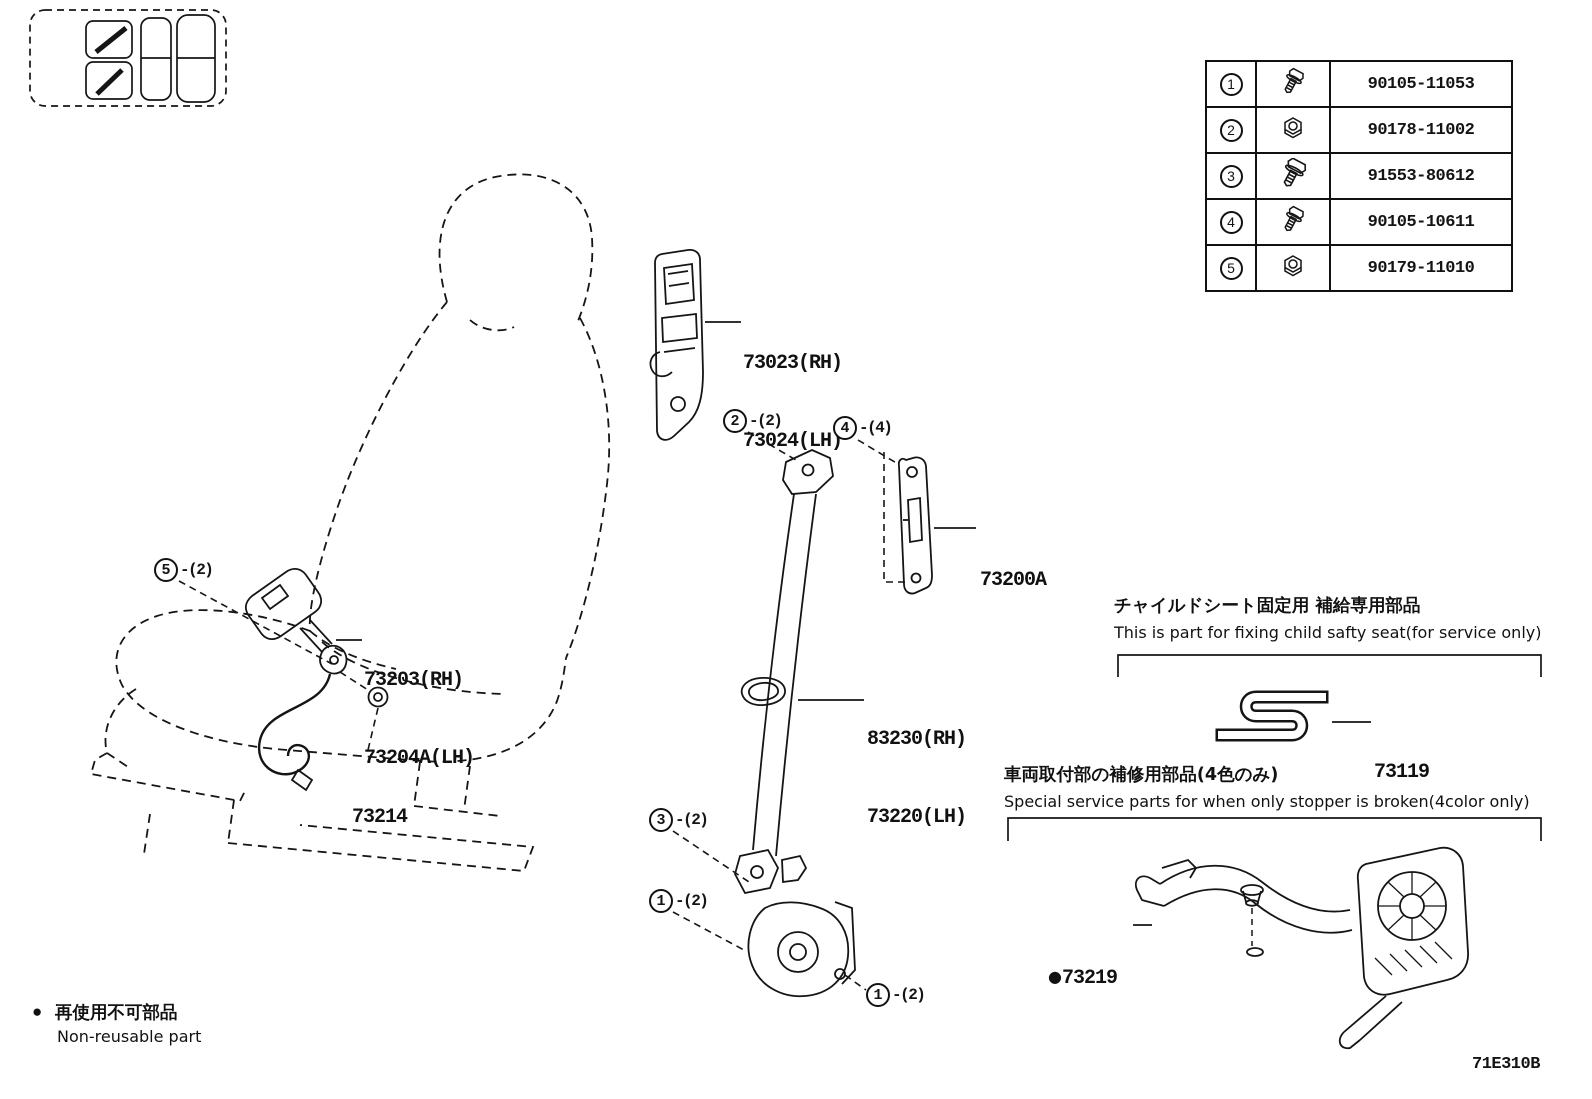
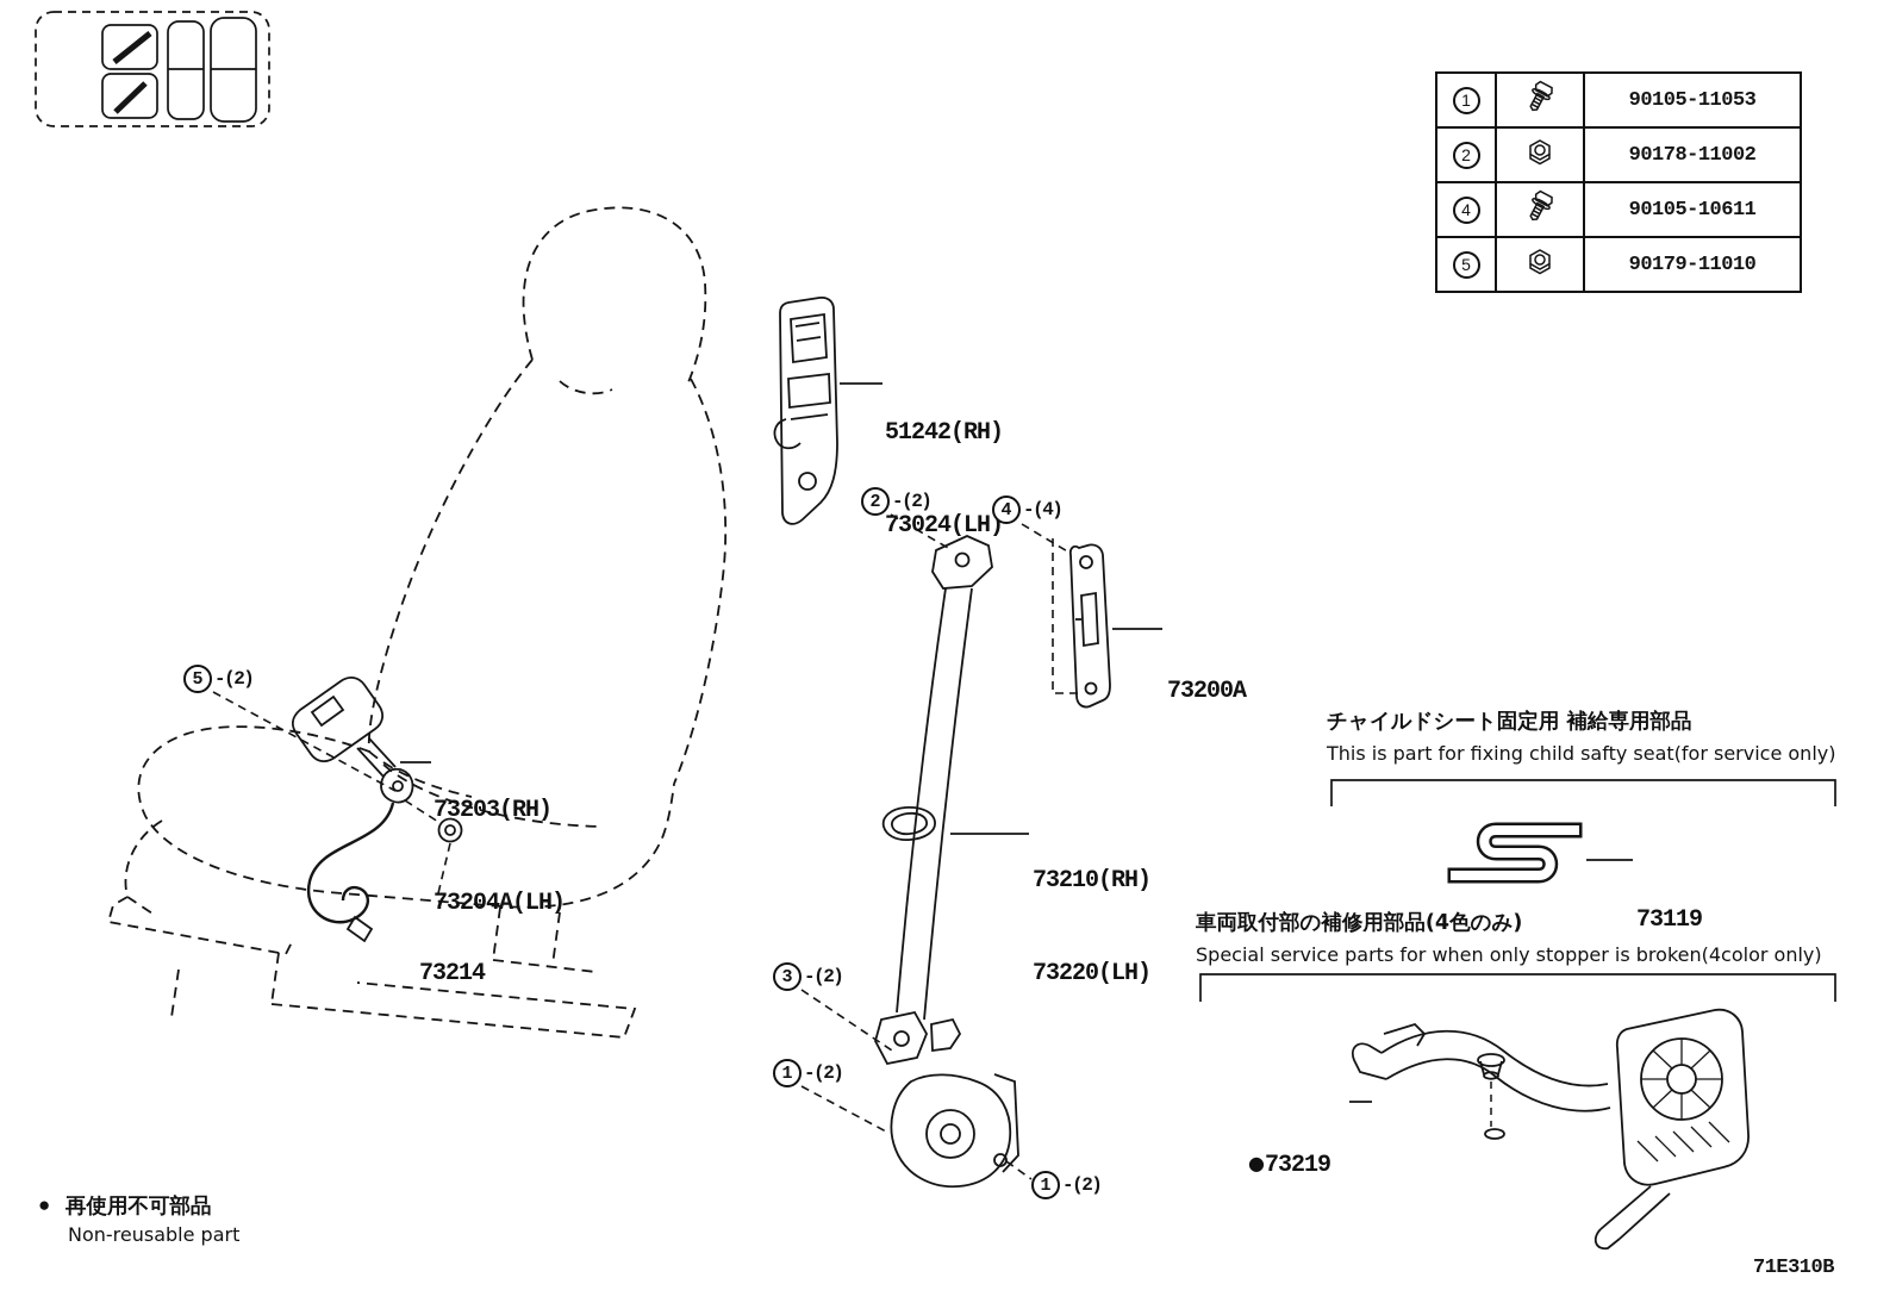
  1		90105-11053
  2		90178-11002
- 3		91553-80612
  4		90105-10611
  5		90179-11010
- 73023(RH)
+ 51242(RH)
  73024(LH)
  73200A
- 83230(RH)
+ 73210(RH)
  73220(LH)
  73203(RH)
  73204A(LH)
  73214
  73119
  ●73219
  2
  -(2)
  4
  -(4)
  5
  -(2)
  3
  -(2)
  1
  -(2)
  1
  -(2)
  チャイルドシート固定用 補給専用部品
  This is part for fixing child safty seat(for service only)
  車両取付部の補修用部品(4色のみ)
  Special service parts for when only stopper is broken(4color only)
  ●
  再使用不可部品
  Non-reusable part
  71E310B
